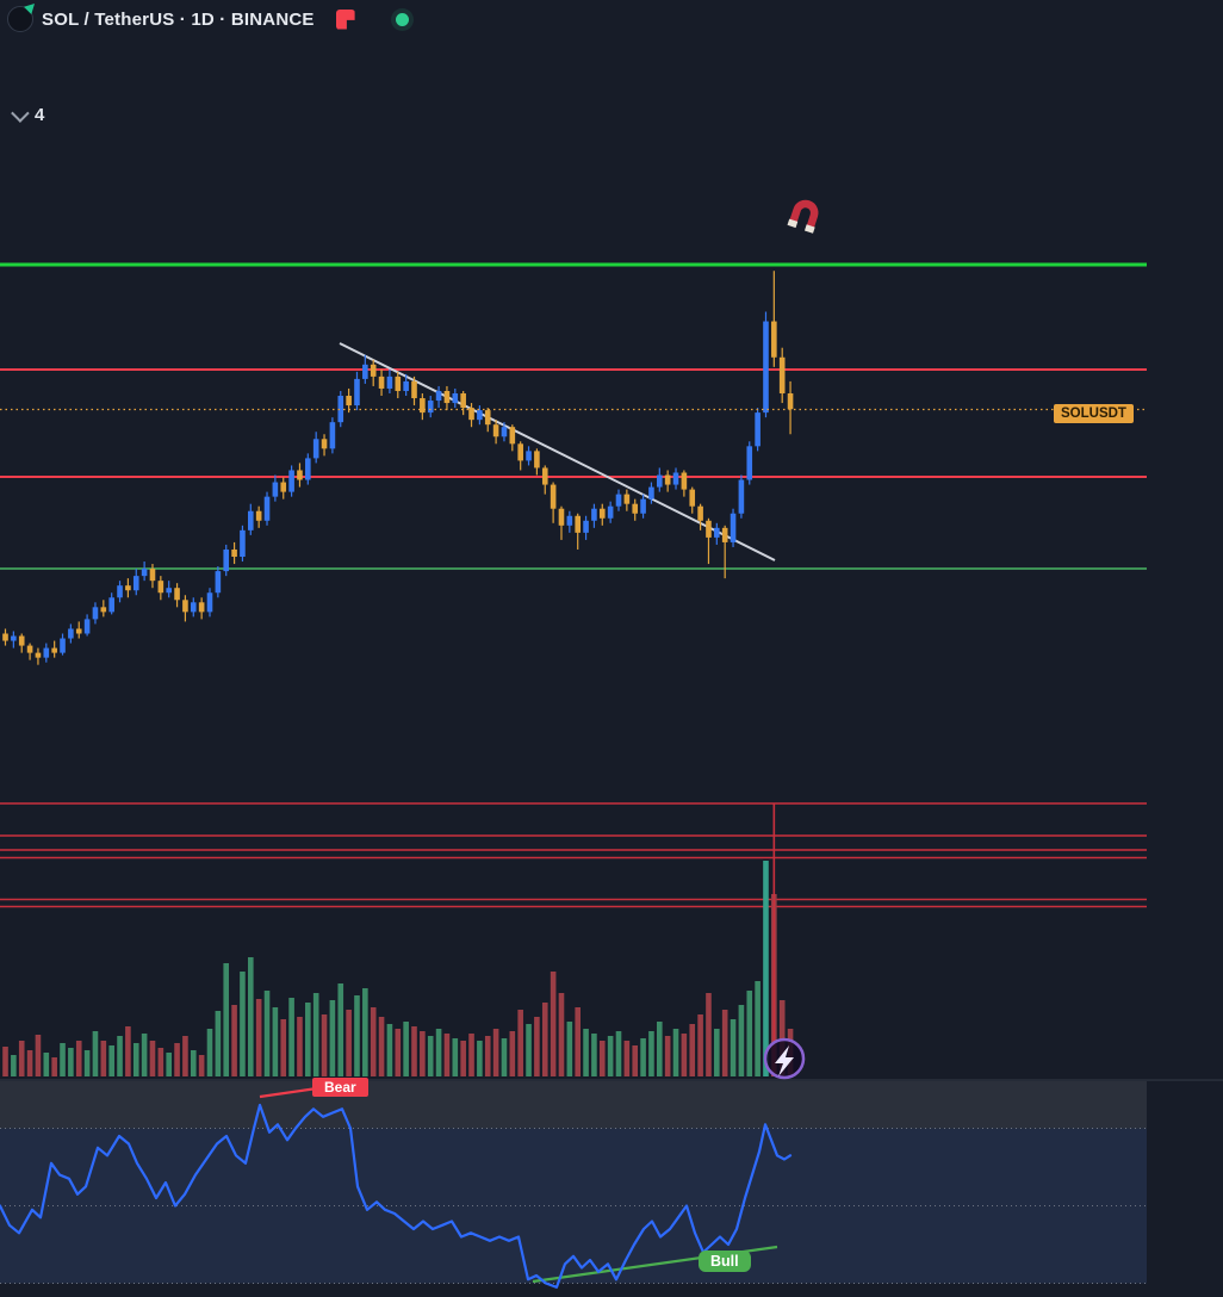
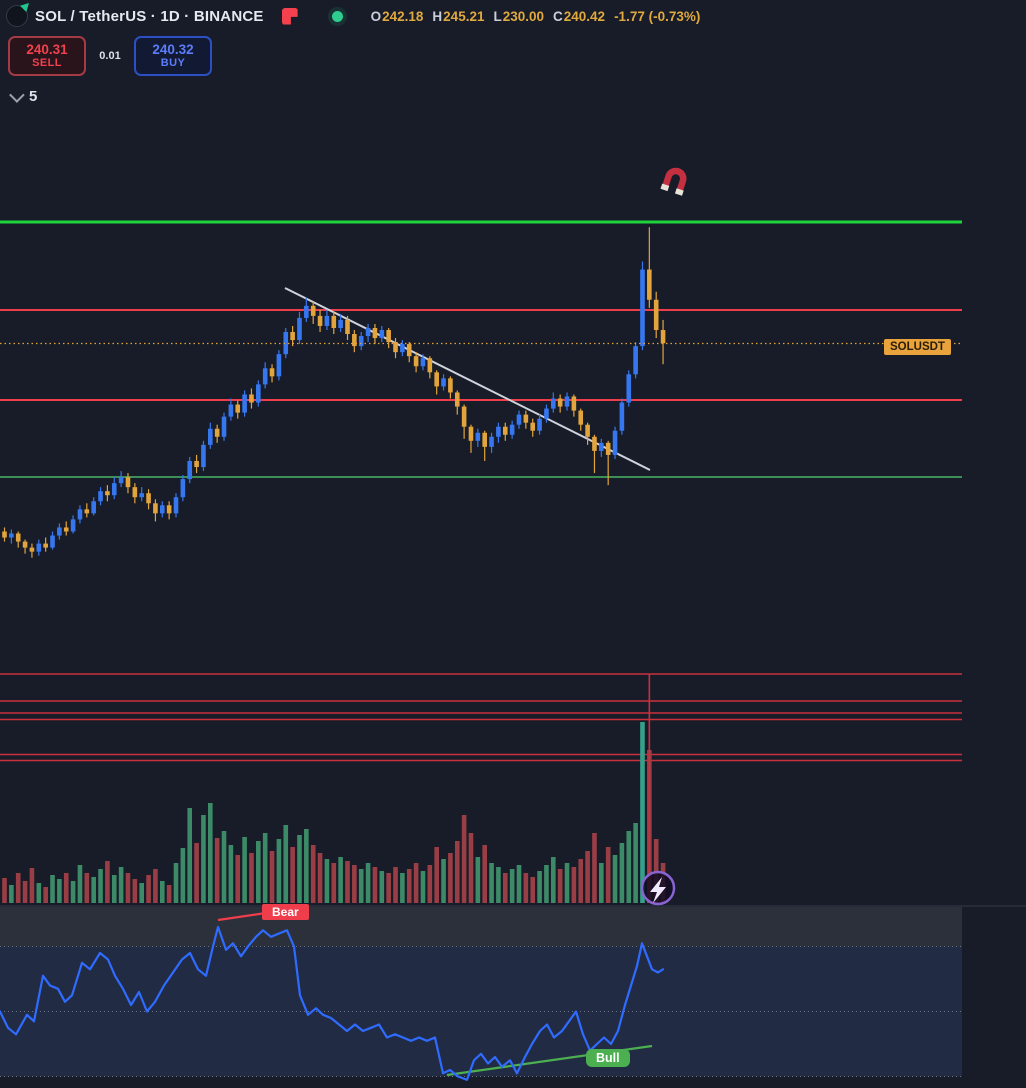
  SOL / TetherUS · 1D · BINANCE
+ O242.18
+ H245.21
+ L230.00
+ C240.42
+ -1.77 (-0.73%)
+ 240.31
+ SELL
+ 0.01
+ 240.32
+ BUY
- 4
+ 5
  SOLUSDT
  Bear
  Bull
